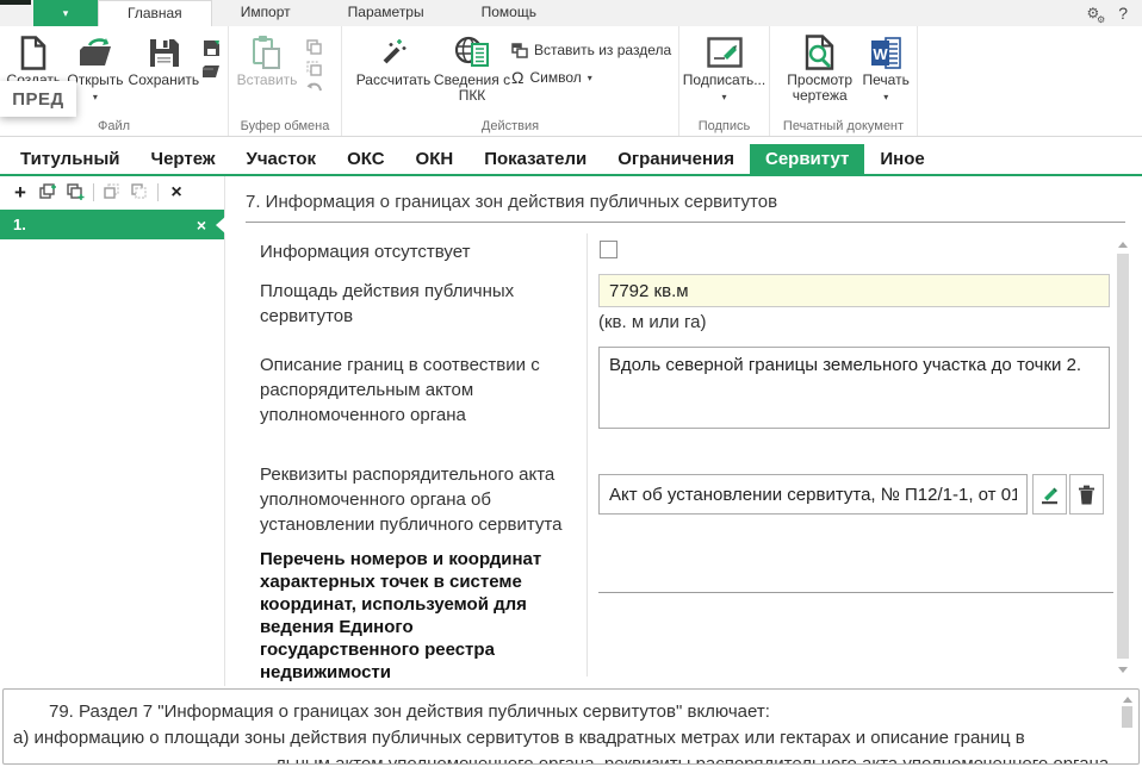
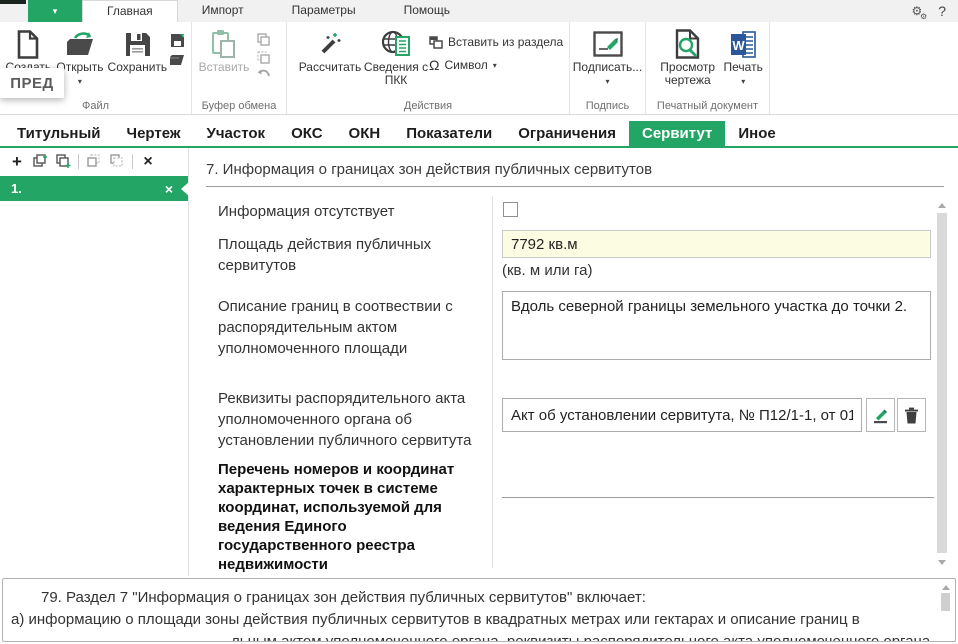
  ▾
  Главная
  Импорт
  Параметры
  Помощь
  ⚙
  ⚙
  ?
  Создать
  Открыть
  ▾
  Сохранить
  Файл
  Вставить
  Буфер обмена
  Рассчитать
  Сведения с ПКК
  Вставить из раздела
  Ω
  Символ
  ▾
  Действия
  Подписать...
  ▾
  Подпись
  Просмотр чертежа
  W
  Печать
  ▾
  Печатный документ
  ПРЕД
  Титульный
  Чертеж
  Участок
  ОКС
  ОКН
  Показатели
  Ограничения
  Сервитут
  Иное
  +
  ×
  1.
  ×
  7. Информация о границах зон действия публичных сервитутов
  Информация отсутствует
  Площадь действия публичных сервитутов
  7792 кв.м
  (кв. м или га)
- Описание границ в соотвествии с распорядительным актом уполномоченного органа
+ Описание границ в соотвествии с распорядительным актом уполномоченного площади
  Вдоль северной границы земельного участка до точки 2.
  Реквизиты распорядительного акта уполномоченного органа об установлении публичного сервитута
  Акт об установлении сервитута, № П12/1-1, от 01
  Перечень номеров и координат характерных точек в системе координат, используемой для ведения Единого государственного реестра недвижимости
  79. Раздел 7 "Информация о границах зон действия публичных сервитутов" включает:
  а) информацию о площади зоны действия публичных сервитутов в квадратных метрах или гектарах и описание границ в
